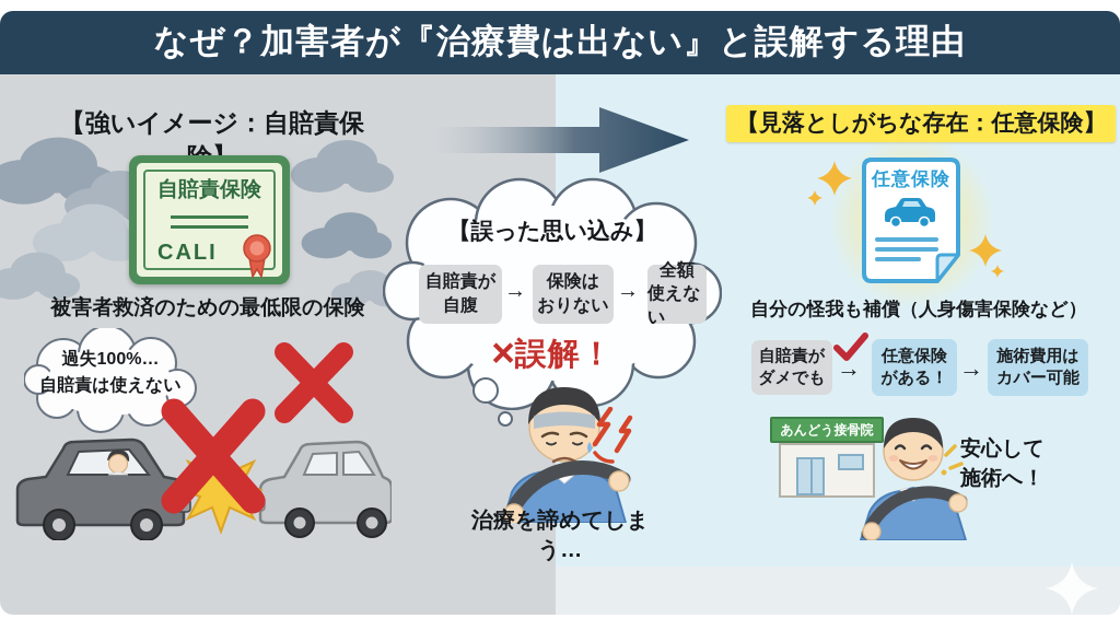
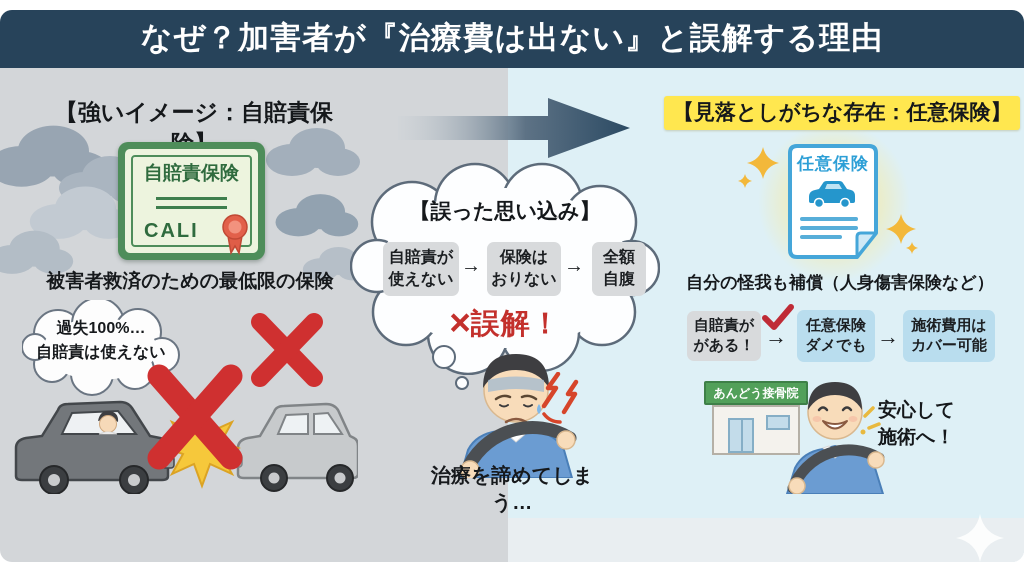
  なぜ？加害者が『治療費は出ない』と誤解する理由
  【強いイメージ：自賠責保
  自賠責保険
  CALI
  被害者救済のための最低限の保険
  過失100%…
  自賠責は使えない
  【誤った思い込み】
  自賠責が
- 自腹
+ 使えない
  →
  保険は
  おりない
  →
  全額
- 使えない
+ 自腹
  ×誤解！
  治療を諦めてしまう…
  【見落としがちな存在：任意保険】
  任意保険
  自分の怪我も補償（人身傷害保険など）
  自賠責が
- ダメでも
+ がある！
  →
  任意保険
- がある！
+ ダメでも
  →
  施術費用は
  カバー可能
  あんどう接骨院
  安心して
  施術へ！
